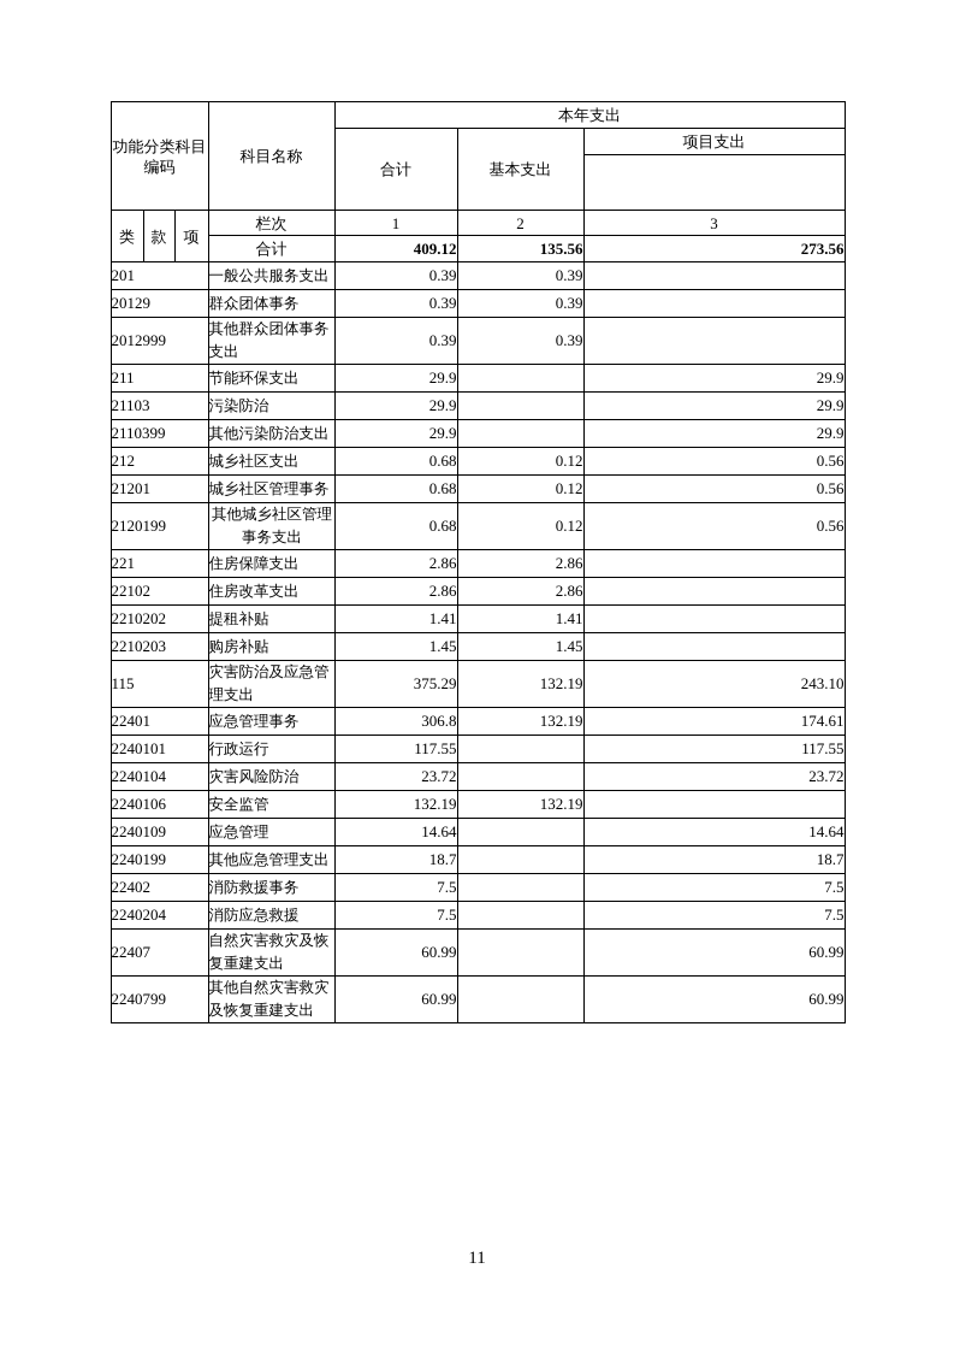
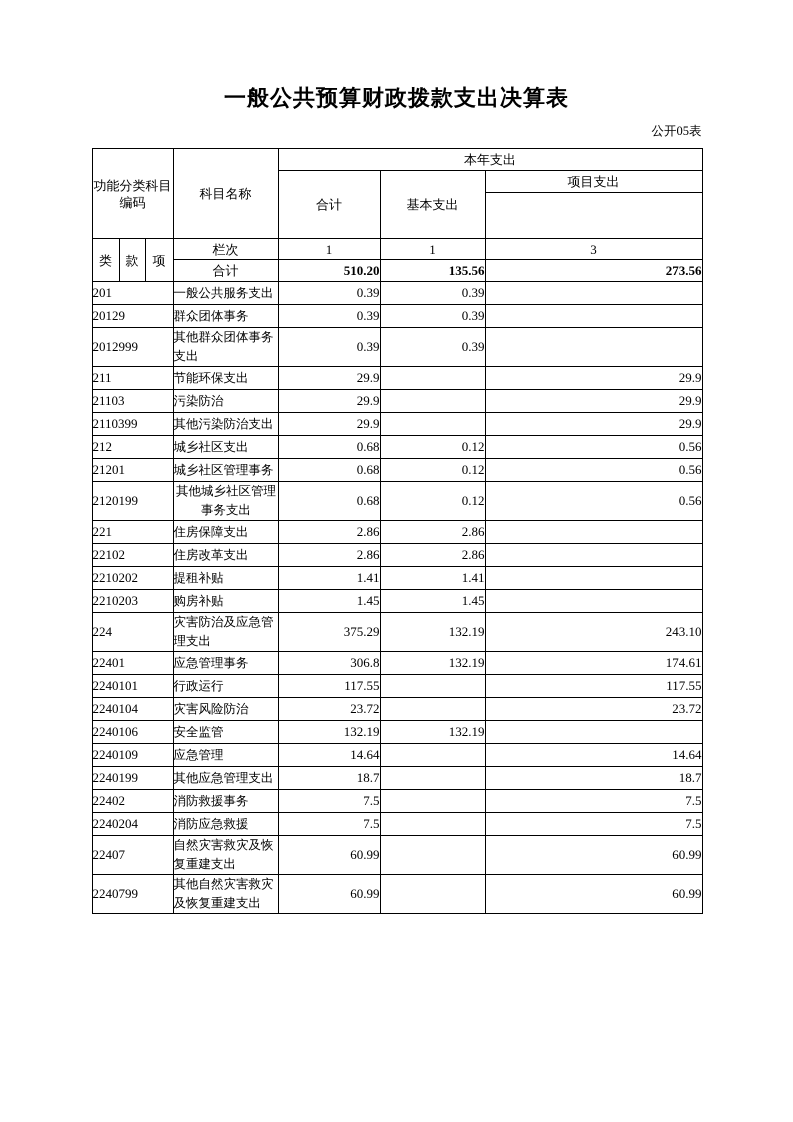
+ 一般公共预算财政拨款支出决算表
+ 公开05表
  功能分类科目编码	科目名称	本年支出
  合计	基本支出	项目支出
- 类	款	项	栏次	1	2	3
+ 类	款	项	栏次	1	1	3
- 合计	409.12	135.56	273.56
+ 合计	510.20	135.56	273.56
  201	一般公共服务支出	0.39	0.39
  20129	群众团体事务	0.39	0.39
  2012999	其他群众团体事务 支出	0.39	0.39
  211	节能环保支出	29.9		29.9
  21103	污染防治	29.9		29.9
  2110399	其他污染防治支出	29.9		29.9
  212	城乡社区支出	0.68	0.12	0.56
  21201	城乡社区管理事务	0.68	0.12	0.56
  2120199	其他城乡社区管理 事务支出	0.68	0.12	0.56
  221	住房保障支出	2.86	2.86
  22102	住房改革支出	2.86	2.86
  2210202	提租补贴	1.41	1.41
  2210203	购房补贴	1.45	1.45
- 115	灾害防治及应急管 理支出	375.29	132.19	243.10
+ 224	灾害防治及应急管 理支出	375.29	132.19	243.10
  22401	应急管理事务	306.8	132.19	174.61
  2240101	行政运行	117.55		117.55
  2240104	灾害风险防治	23.72		23.72
  2240106	安全监管	132.19	132.19
  2240109	应急管理	14.64		14.64
  2240199	其他应急管理支出	18.7		18.7
  22402	消防救援事务	7.5		7.5
  2240204	消防应急救援	7.5		7.5
  22407	自然灾害救灾及恢 复重建支出	60.99		60.99
  2240799	其他自然灾害救灾 及恢复重建支出	60.99		60.99
- 11
